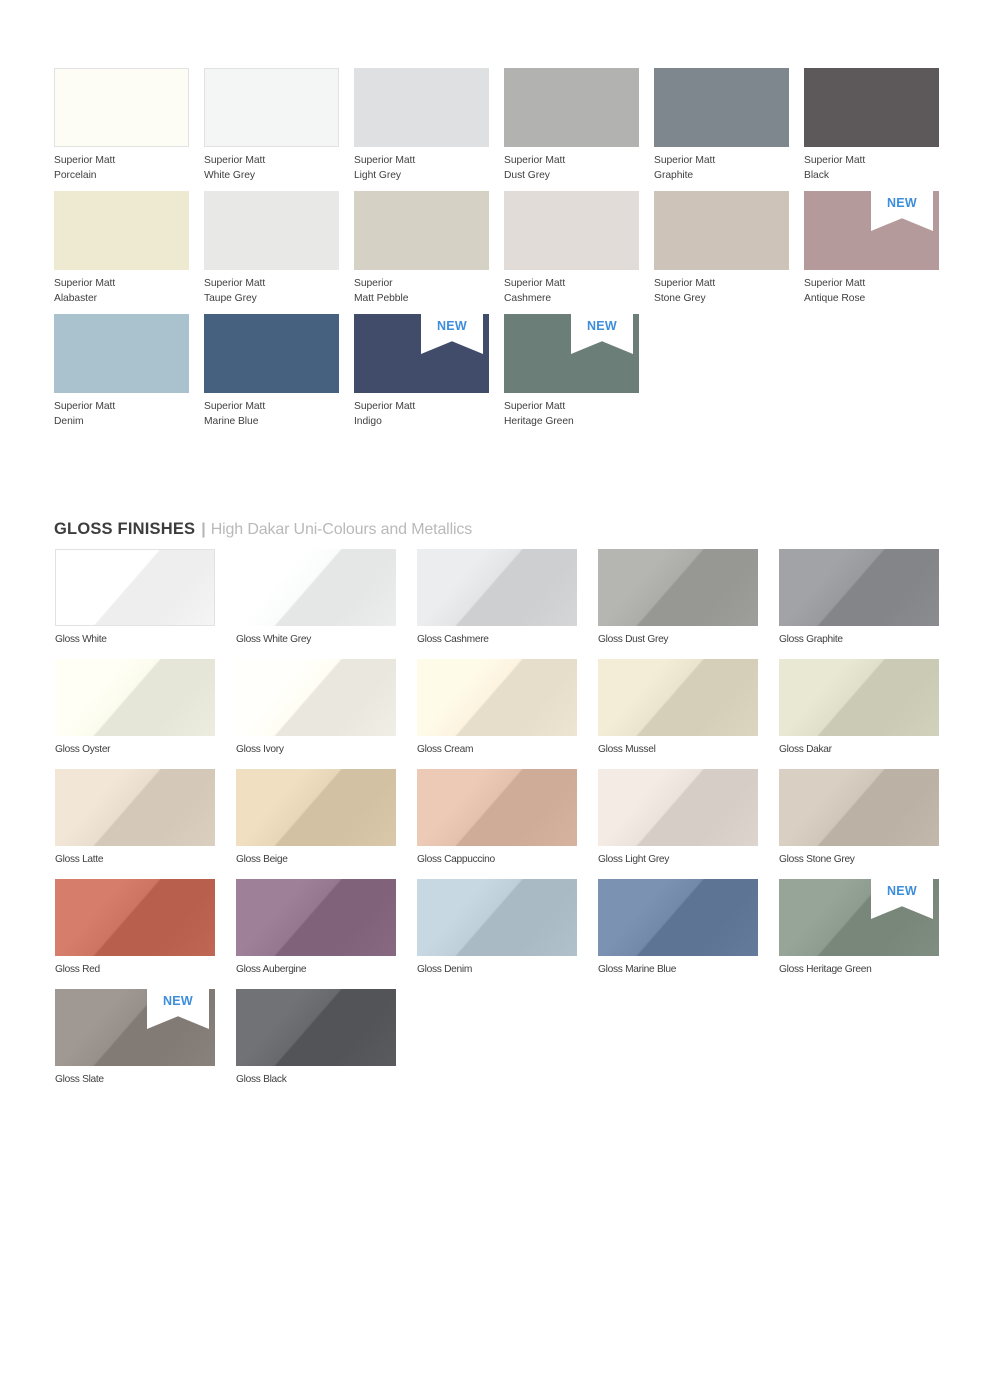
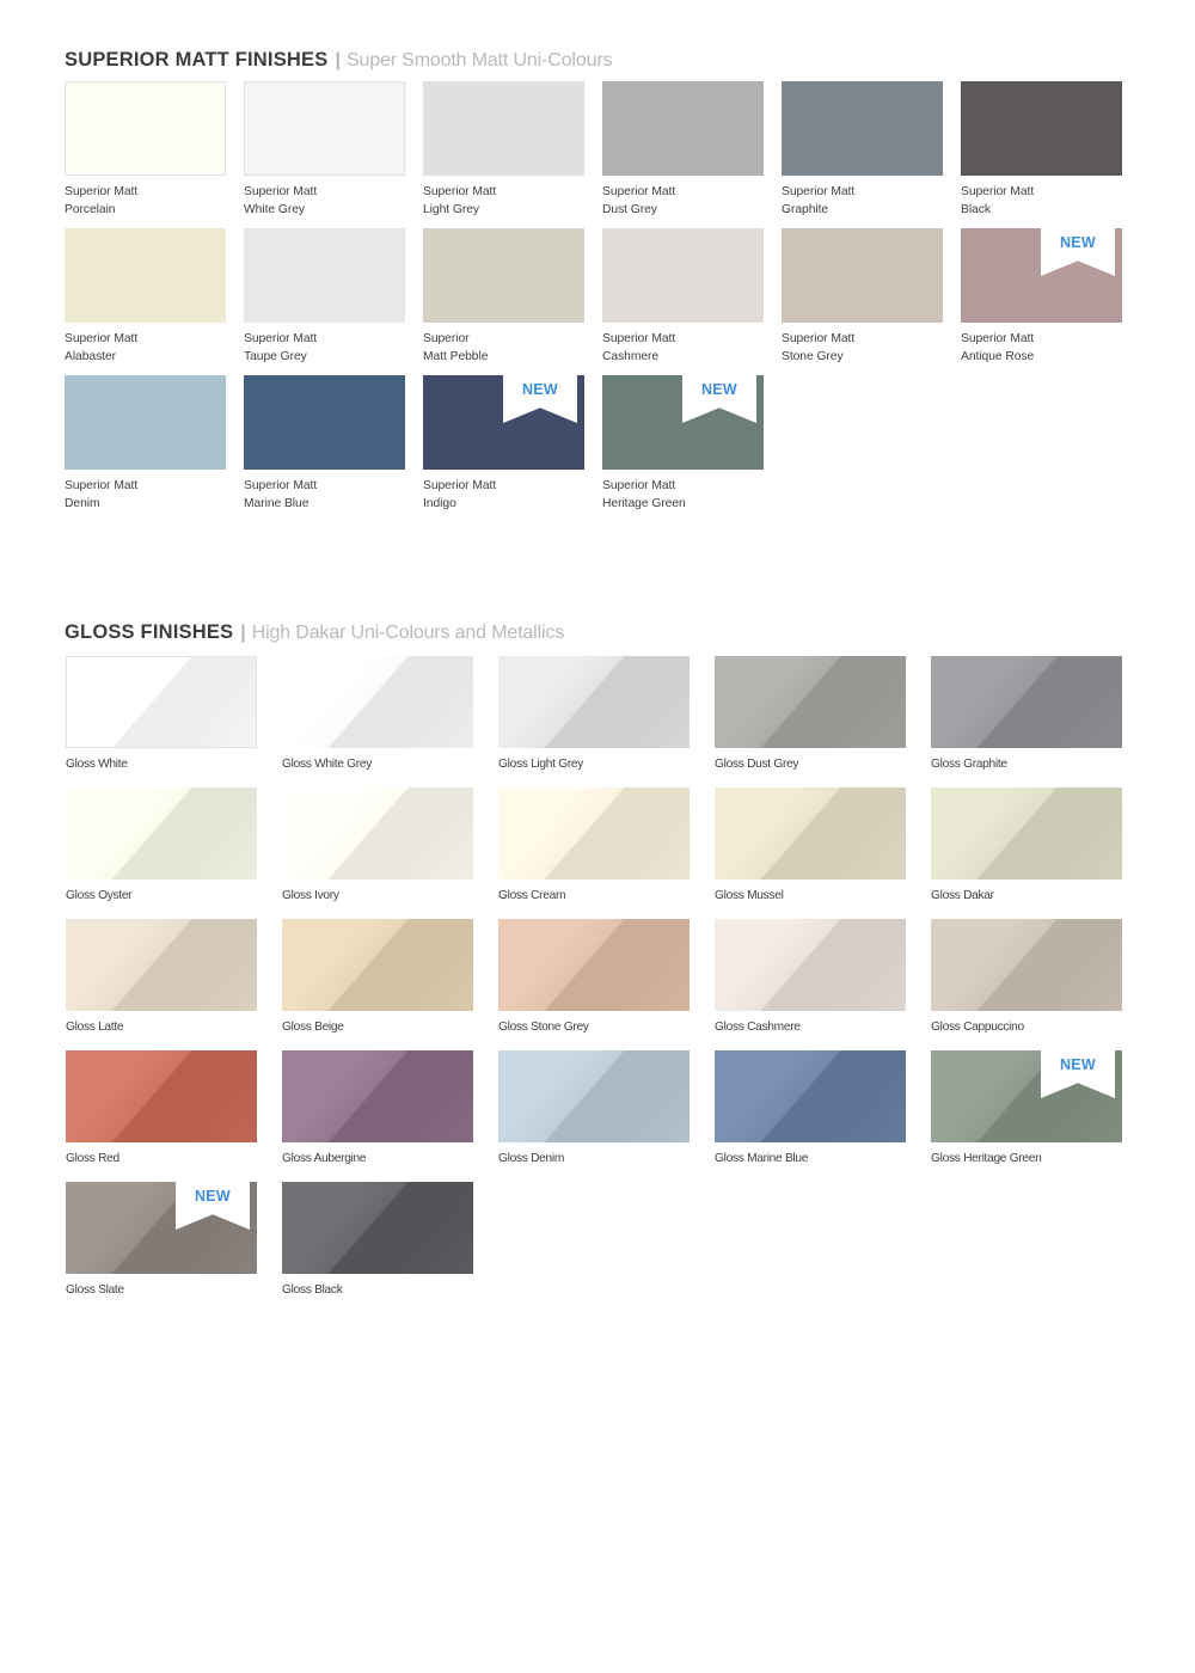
+ SUPERIOR MATT FINISHES | Super Smooth Matt Uni-Colours
  Superior Matt
  Porcelain
  Superior Matt
  White Grey
  Superior Matt
  Light Grey
  Superior Matt
  Dust Grey
  Superior Matt
  Graphite
  Superior Matt
  Black
  Superior Matt
  Alabaster
  Superior Matt
  Taupe Grey
  Superior
  Matt Pebble
  Superior Matt
  Cashmere
  Superior Matt
  Stone Grey
  NEW
  Superior Matt
  Antique Rose
  Superior Matt
  Denim
  Superior Matt
  Marine Blue
  NEW
  Superior Matt
  Indigo
  NEW
  Superior Matt
  Heritage Green
  GLOSS FINISHES | High Dakar Uni-Colours and Metallics
  Gloss White
  Gloss White Grey
- Gloss Cashmere
+ Gloss Light Grey
  Gloss Dust Grey
  Gloss Graphite
  Gloss Oyster
  Gloss Ivory
  Gloss Cream
  Gloss Mussel
  Gloss Dakar
  Gloss Latte
  Gloss Beige
- Gloss Cappuccino
+ Gloss Stone Grey
- Gloss Light Grey
+ Gloss Cashmere
- Gloss Stone Grey
+ Gloss Cappuccino
  Gloss Red
  Gloss Aubergine
  Gloss Denim
  Gloss Marine Blue
  NEW
  Gloss Heritage Green
  NEW
  Gloss Slate
  Gloss Black
